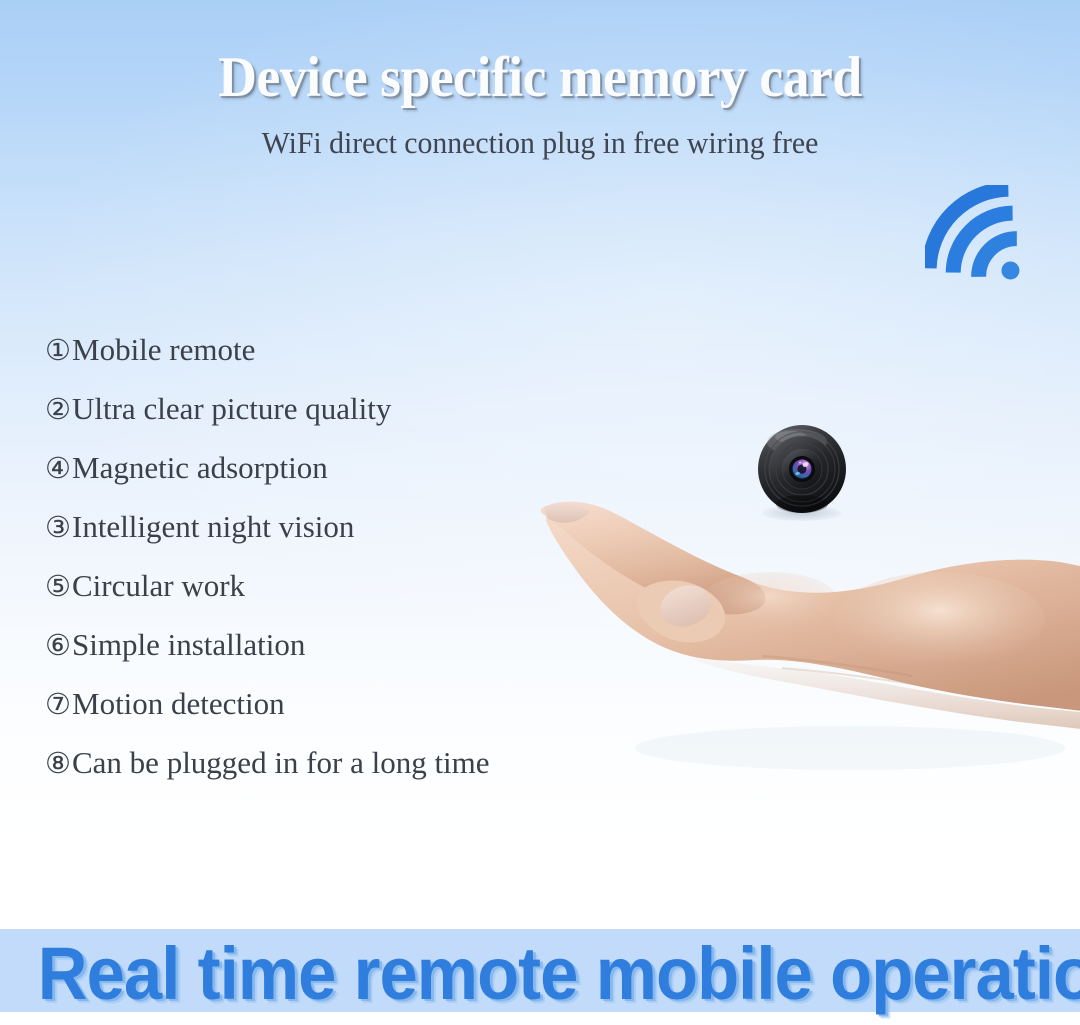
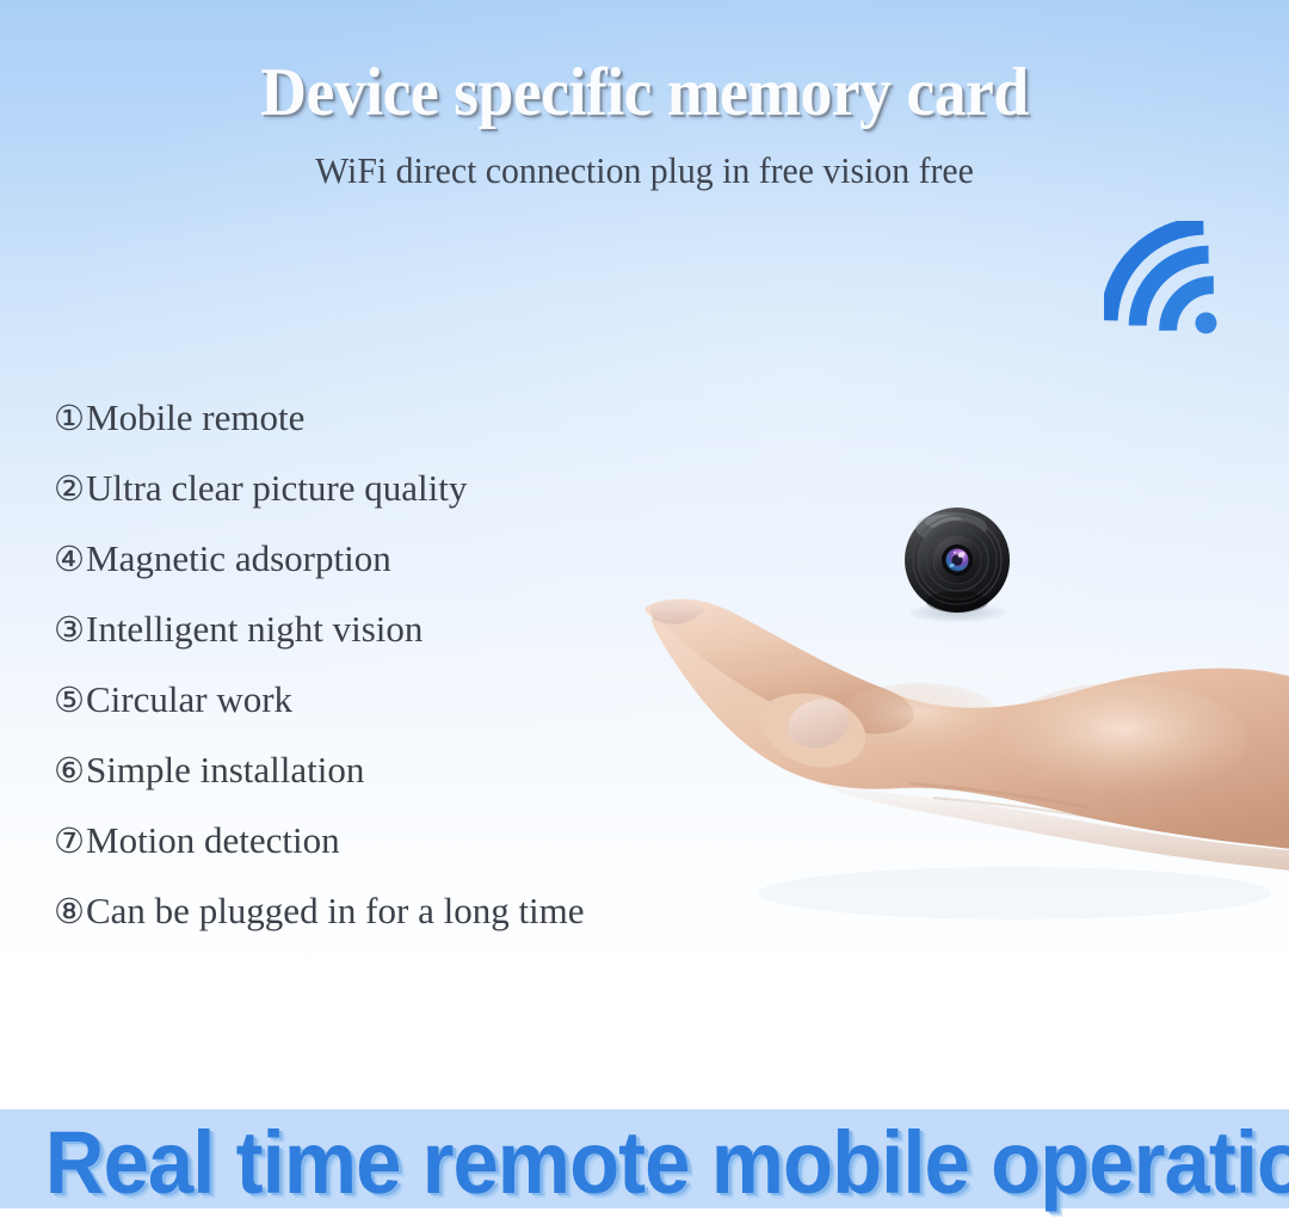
  Device specific memory card
- WiFi direct connection plug in free wiring free
+ WiFi direct connection plug in free vision free
  ①
  Mobile remote
  ②
  Ultra clear picture quality
  ④
  Magnetic adsorption
  ③
  Intelligent night vision
  ⑤
  Circular work
  ⑥
  Simple installation
  ⑦
  Motion detection
  ⑧
  Can be plugged in for a long time
  Real time remote mobile operatio
